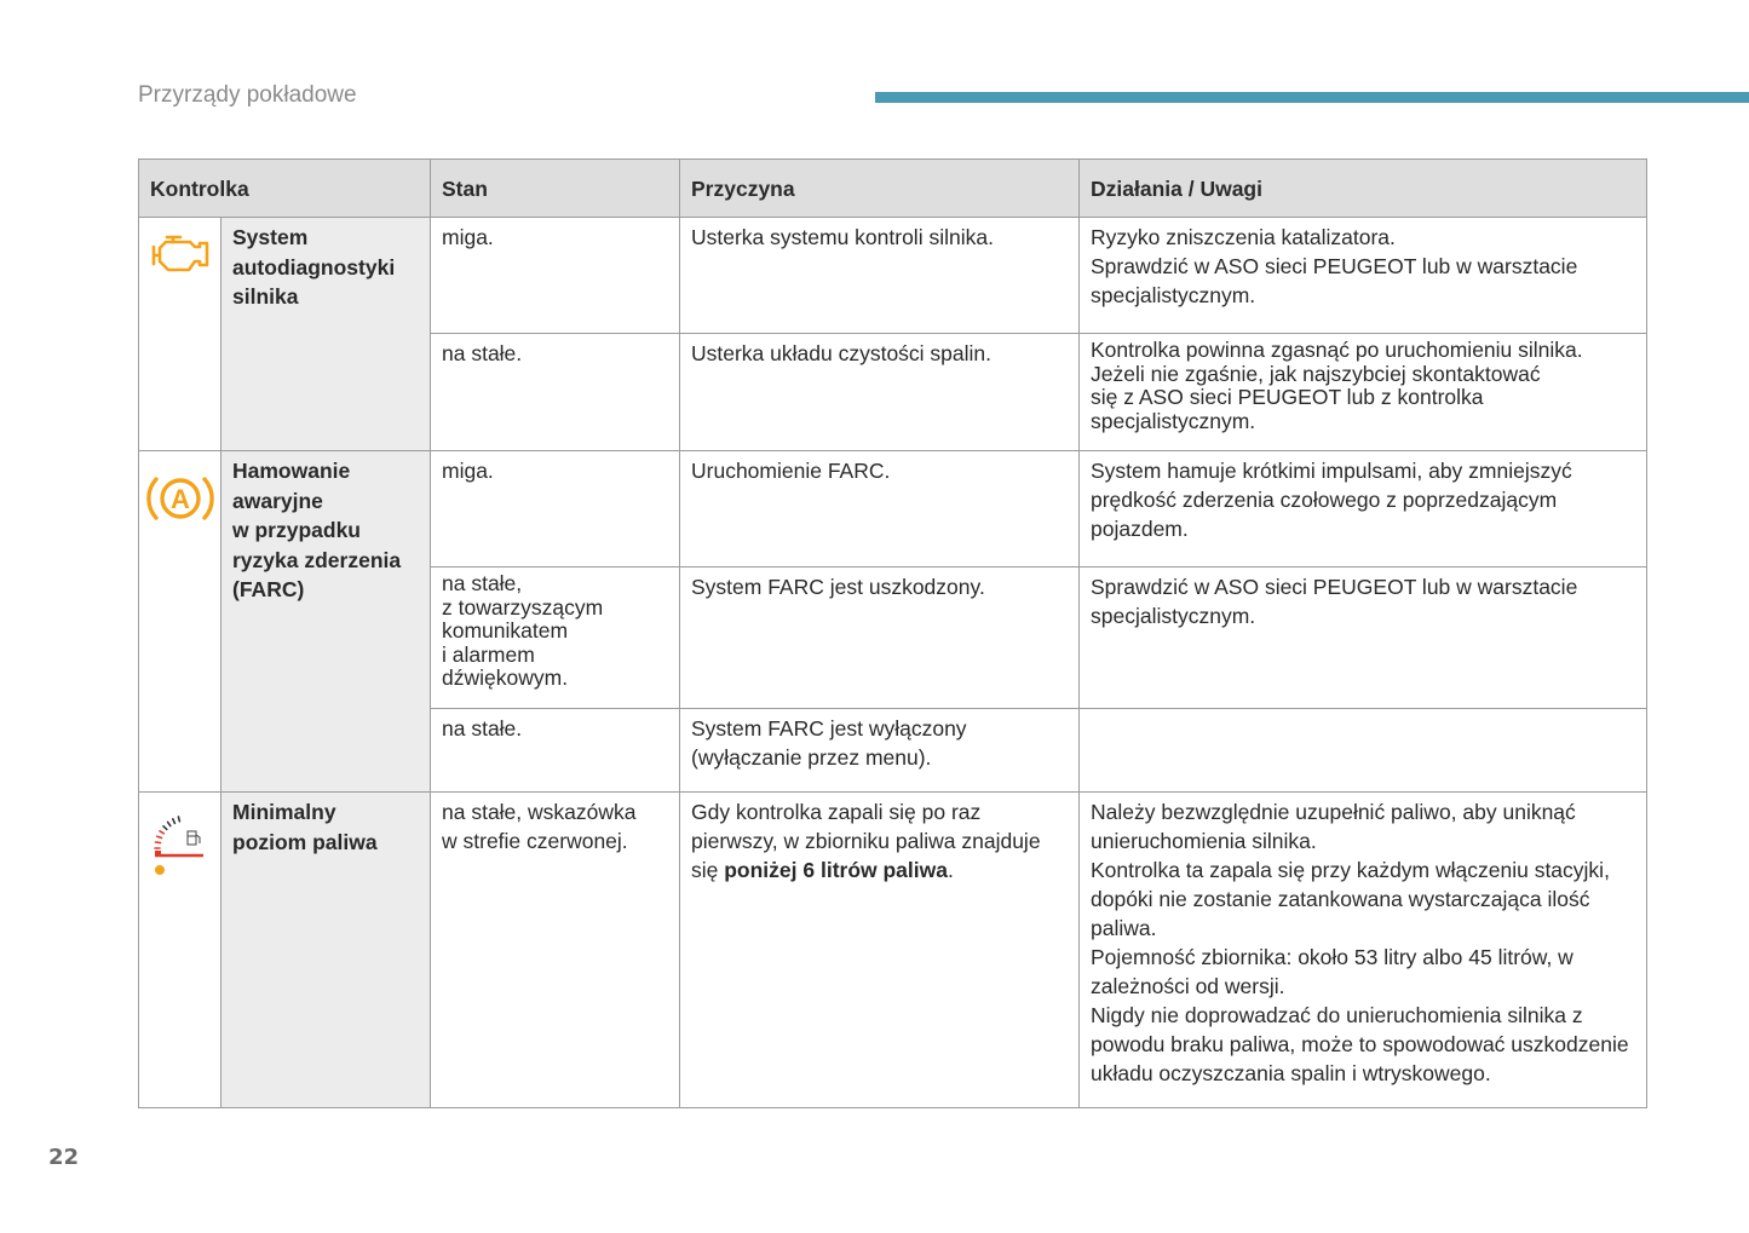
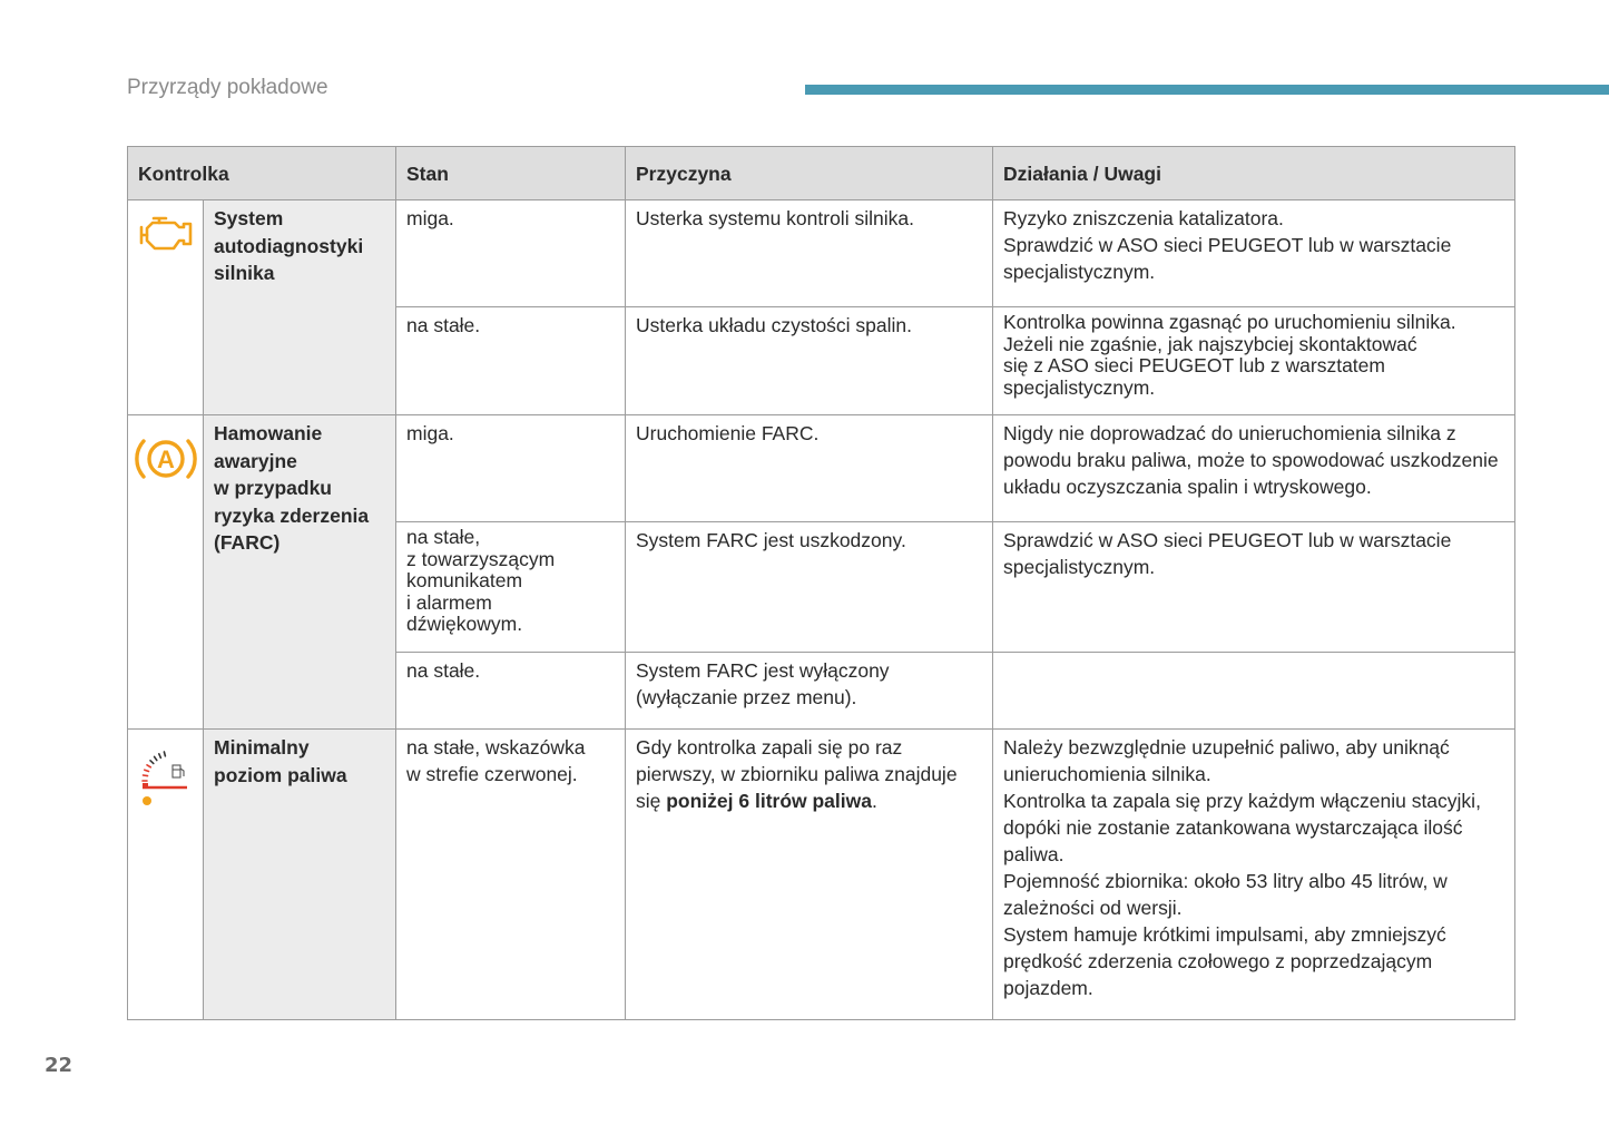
  Przyrządy pokładowe
  Kontrolka	Stan	Przyczyna	Działania / Uwagi
  	System autodiagnostyki silnika	miga.	Usterka systemu kontroli silnika.	Ryzyko zniszczenia katalizatora. Sprawdzić w ASO sieci PEUGEOT lub w warsztacie specjalistycznym.
- na stałe.	Usterka układu czystości spalin.	Kontrolka powinna zgasnąć po uruchomieniu silnika. Jeżeli nie zgaśnie, jak najszybciej skontaktować się z ASO sieci PEUGEOT lub z kontrolka specjalistycznym.
+ na stałe.	Usterka układu czystości spalin.	Kontrolka powinna zgasnąć po uruchomieniu silnika. Jeżeli nie zgaśnie, jak najszybciej skontaktować się z ASO sieci PEUGEOT lub z warsztatem specjalistycznym.
- A	Hamowanie awaryjne w przypadku ryzyka zderzenia (FARC)	miga.	Uruchomienie FARC.	System hamuje krótkimi impulsami, aby zmniejszyć prędkość zderzenia czołowego z poprzedzającym pojazdem.
+ A	Hamowanie awaryjne w przypadku ryzyka zderzenia (FARC)	miga.	Uruchomienie FARC.	Nigdy nie doprowadzać do unieruchomienia silnika z powodu braku paliwa, może to spowodować uszkodzenie układu oczyszczania spalin i wtryskowego.
  na stałe, z towarzyszącym komunikatem i alarmem dźwiękowym.	System FARC jest uszkodzony.	Sprawdzić w ASO sieci PEUGEOT lub w warsztacie specjalistycznym.
  na stałe.	System FARC jest wyłączony (wyłączanie przez menu).
- 	Minimalny poziom paliwa	na stałe, wskazówka w strefie czerwonej.	Gdy kontrolka zapali się po raz pierwszy, w zbiorniku paliwa znajduje się poniżej 6 litrów paliwa.	Należy bezwzględnie uzupełnić paliwo, aby uniknąć unieruchomienia silnika. Kontrolka ta zapala się przy każdym włączeniu stacyjki, dopóki nie zostanie zatankowana wystarczająca ilość paliwa. Pojemność zbiornika: około 53 litry albo 45 litrów, w zależności od wersji. Nigdy nie doprowadzać do unieruchomienia silnika z powodu braku paliwa, może to spowodować uszkodzenie układu oczyszczania spalin i wtryskowego.
+ 	Minimalny poziom paliwa	na stałe, wskazówka w strefie czerwonej.	Gdy kontrolka zapali się po raz pierwszy, w zbiorniku paliwa znajduje się poniżej 6 litrów paliwa.	Należy bezwzględnie uzupełnić paliwo, aby uniknąć unieruchomienia silnika. Kontrolka ta zapala się przy każdym włączeniu stacyjki, dopóki nie zostanie zatankowana wystarczająca ilość paliwa. Pojemność zbiornika: około 53 litry albo 45 litrów, w zależności od wersji. System hamuje krótkimi impulsami, aby zmniejszyć prędkość zderzenia czołowego z poprzedzającym pojazdem.
  22
